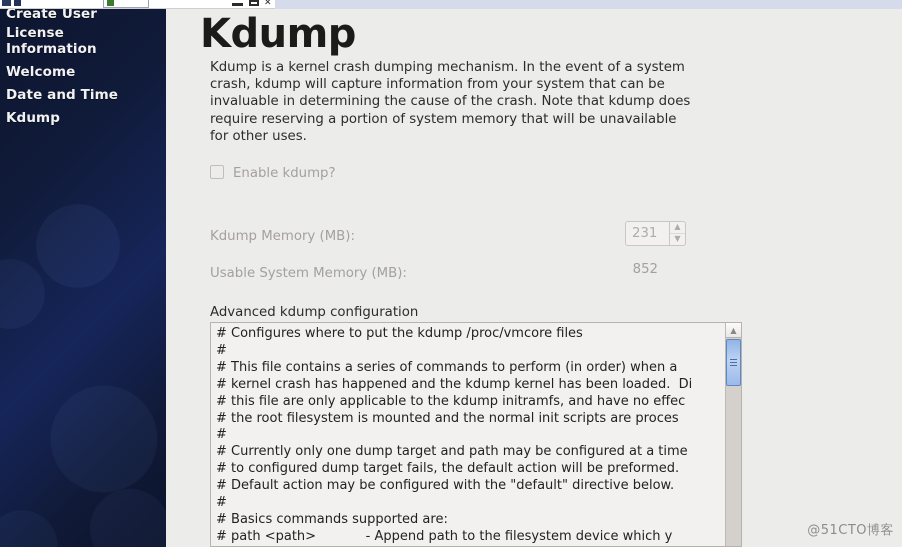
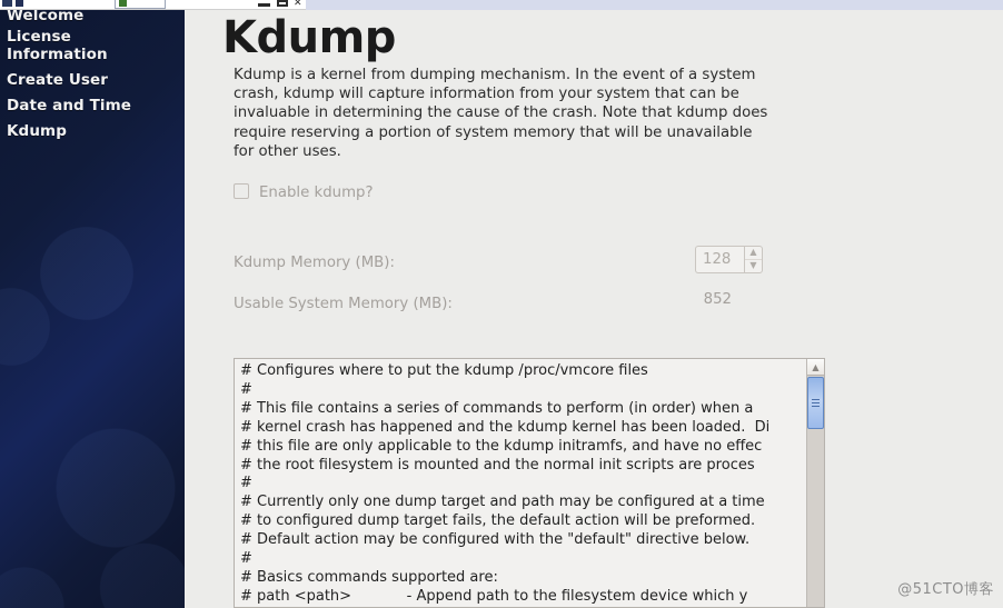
  ✕
- Create User
+ Welcome
  License
  Information
- Welcome
+ Create User
  Date and Time
  Kdump
  Kdump
- Kdump is a kernel crash dumping mechanism. In the event of a system crash, kdump will capture information from your system that can be invaluable in determining the cause of the crash. Note that kdump does require reserving a portion of system memory that will be unavailable for other uses.
+ Kdump is a kernel from dumping mechanism. In the event of a system crash, kdump will capture information from your system that can be invaluable in determining the cause of the crash. Note that kdump does require reserving a portion of system memory that will be unavailable for other uses.
  Enable kdump?
  Kdump Memory (MB):
- 231
+ 128
  ▲
  ▼
  Usable System Memory (MB):
  852
- Advanced kdump configuration
  # Configures where to put the kdump /proc/vmcore files
  #
  # This file contains a series of commands to perform (in order) when a
  # kernel crash has happened and the kdump kernel has been loaded. Di
  # this file are only applicable to the kdump initramfs, and have no effec
  # the root filesystem is mounted and the normal init scripts are proces
  #
  # Currently only one dump target and path may be configured at a time
  # to configured dump target fails, the default action will be preformed.
  # Default action may be configured with the "default" directive below.
  #
  # Basics commands supported are:
  # path <path> - Append path to the filesystem device which y
  ▲
  @51CTO博客
